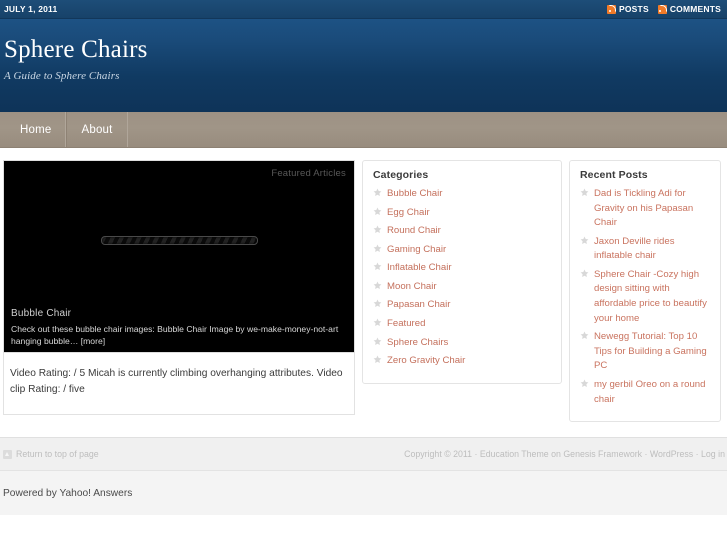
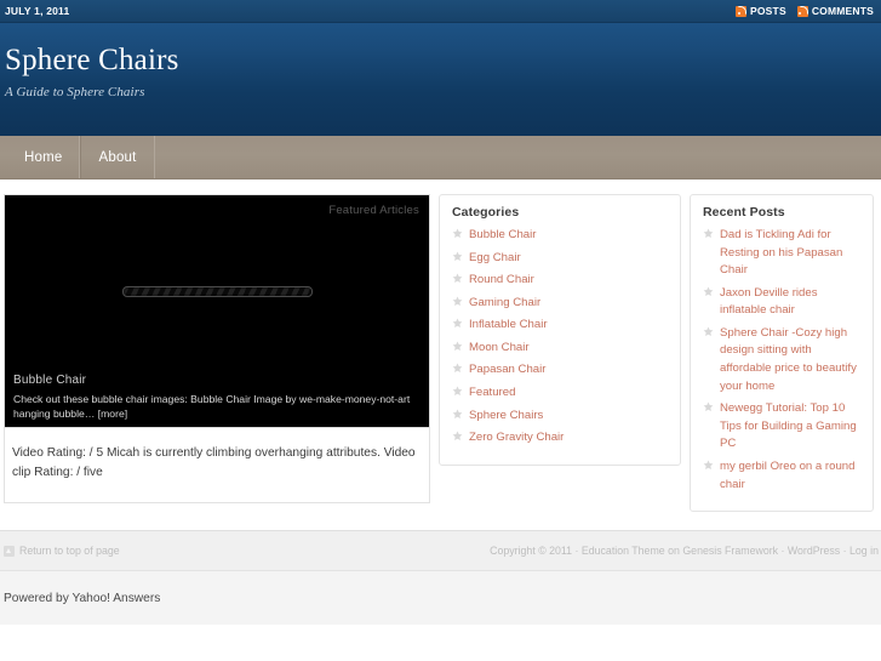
  JULY 1, 2011
  POSTS
  COMMENTS
  Sphere Chairs
  A Guide to Sphere Chairs
  Home
  About
  Featured Articles
  Bubble Chair
  Check out these bubble chair images: Bubble Chair Image by we-make-money-not-art hanging bubble… [more]
  Video Rating: / 5 Micah is currently climbing overhanging attributes. Video clip Rating: / five
  Categories
  Bubble Chair
  Egg Chair
  Round Chair
  Gaming Chair
  Inflatable Chair
  Moon Chair
  Papasan Chair
  Featured
  Sphere Chairs
  Zero Gravity Chair
  Recent Posts
- Dad is Tickling Adi for Gravity on his Papasan Chair
+ Dad is Tickling Adi for Resting on his Papasan Chair
  Jaxon Deville rides inflatable chair
  Sphere Chair -Cozy high design sitting with affordable price to beautify your home
  Newegg Tutorial: Top 10 Tips for Building a Gaming PC
  my gerbil Oreo on a round chair
  Return to top of page
  Copyright © 2011 · Education Theme on Genesis Framework · WordPress · Log in
  Powered by Yahoo! Answers
